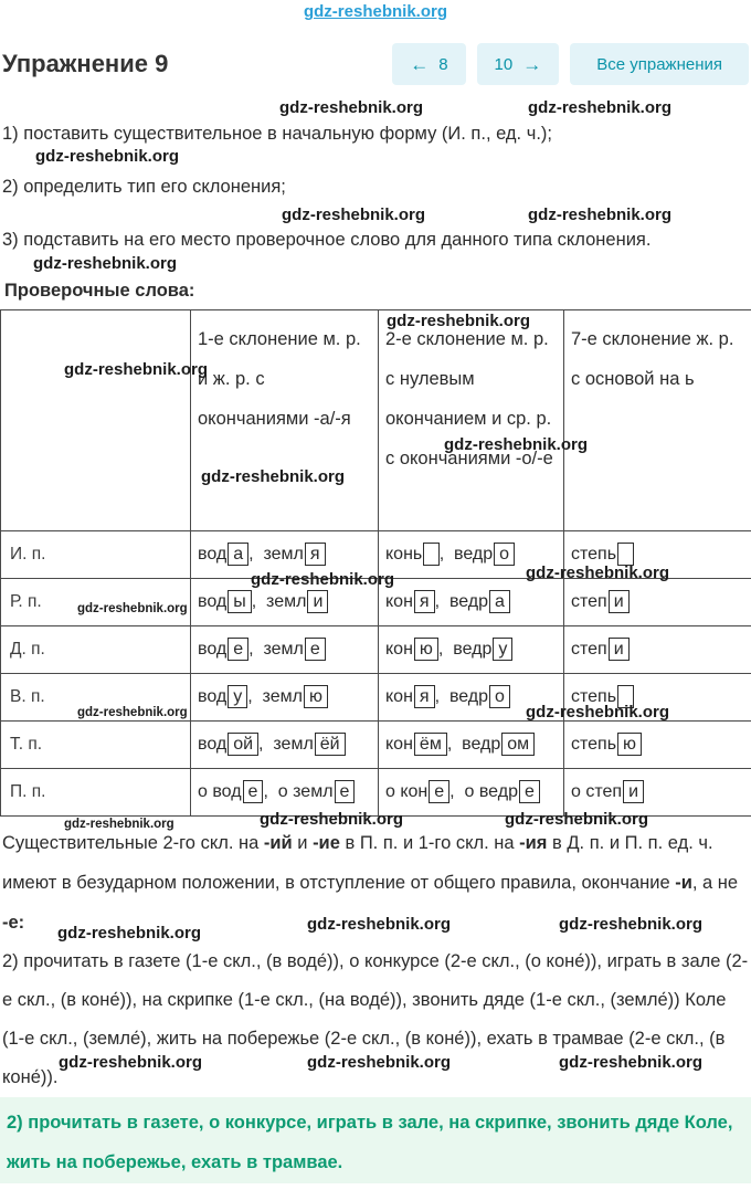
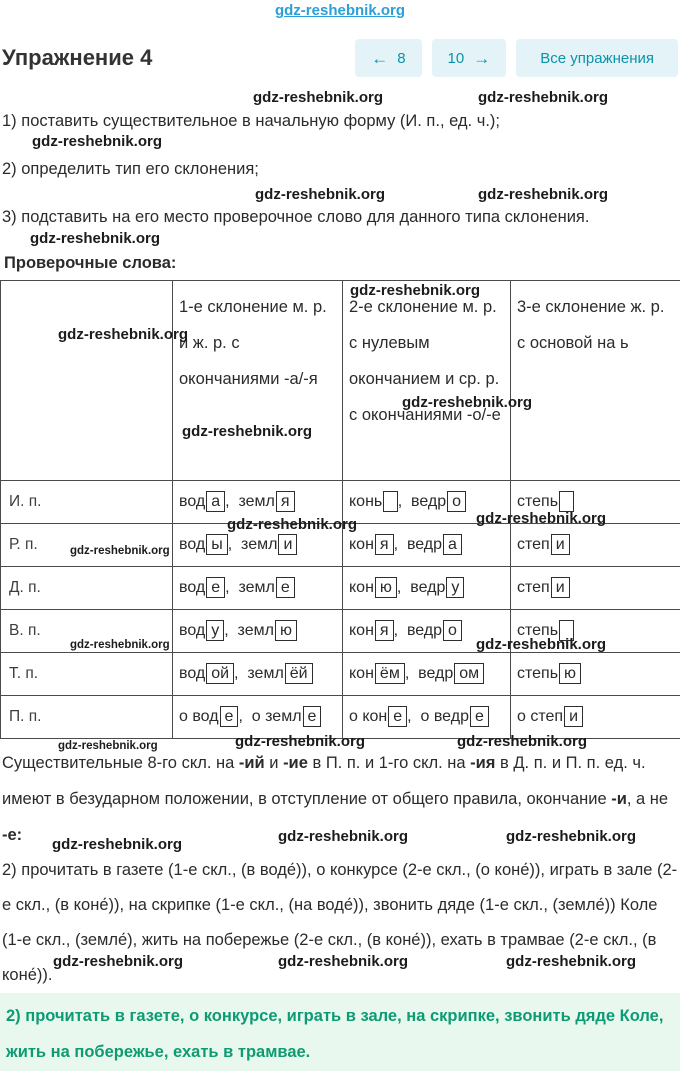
  gdz-reshebnik.org
- Упражнение 9
+ Упражнение 4
  ←
  8
  10
  →
  Все упражнения
  1) поставить существительное в начальную форму (И. п., ед. ч.);
  2) определить тип его склонения;
  3) подставить на его место проверочное слово для данного типа склонения.
  Проверочные слова:
- 	1-е склонение м. р. и ж. р. с окончаниями -а/-я	2-е склонение м. р. с нулевым окончанием и ср. р. с окончаниями -о/-е	7-е склонение ж. р. с основой на ь
+ 	1-е склонение м. р. и ж. р. с окончаниями -а/-я	2-е склонение м. р. с нулевым окончанием и ср. р. с окончаниями -о/-е	3-е склонение ж. р. с основой на ь
  И. п.	вод а , земл я	конь , ведр о	степь
  Р. п.	вод ы , земл и	кон я , ведр а	степ и
  Д. п.	вод е , земл е	кон ю , ведр у	степ и
  В. п.	вод у , земл ю	кон я , ведр о	степь
  Т. п.	вод ой , земл ёй	кон ём , ведр ом	степь ю
  П. п.	о вод е , о земл е	о кон е , о ведр е	о степ и
- Существительные 2-го скл. на -ий и -ие в П. п. и 1-го скл. на -ия в Д. п. и П. п. ед. ч. имеют в безударном положении, в отступление от общего правила, окончание -и, а не -е:
+ Существительные 8-го скл. на -ий и -ие в П. п. и 1-го скл. на -ия в Д. п. и П. п. ед. ч. имеют в безударном положении, в отступление от общего правила, окончание -и, а не -е:
  2) прочитать в газете (1-е скл., (в воде́)), о конкурсе (2-е скл., (о коне́)), играть в зале (2-е скл., (в коне́)), на скрипке (1-е скл., (на воде́)), звонить дяде (1-е скл., (земле́)) Коле (1-е скл., (земле́), жить на побережье (2-е скл., (в коне́)), ехать в трамвае (2-е скл., (в коне́)).
  2) прочитать в газете, о конкурсе, играть в зале, на скрипке, звонить дяде Коле, жить на побережье, ехать в трамвае.
  gdz-reshebnik.org
  gdz-reshebnik.org
  gdz-reshebnik.org
  gdz-reshebnik.org
  gdz-reshebnik.org
  gdz-reshebnik.org
  gdz-reshebnik.org
  gdz-reshebnik.org
  gdz-reshebnik.org
  gdz-reshebnik.org
  gdz-reshebnik.org
  gdz-reshebnik.org
  gdz-reshebnik.org
  gdz-reshebnik.org
  gdz-reshebnik.org
  gdz-reshebnik.org
  gdz-reshebnik.org
  gdz-reshebnik.org
  gdz-reshebnik.org
  gdz-reshebnik.org
  gdz-reshebnik.org
  gdz-reshebnik.org
  gdz-reshebnik.org
  gdz-reshebnik.org
